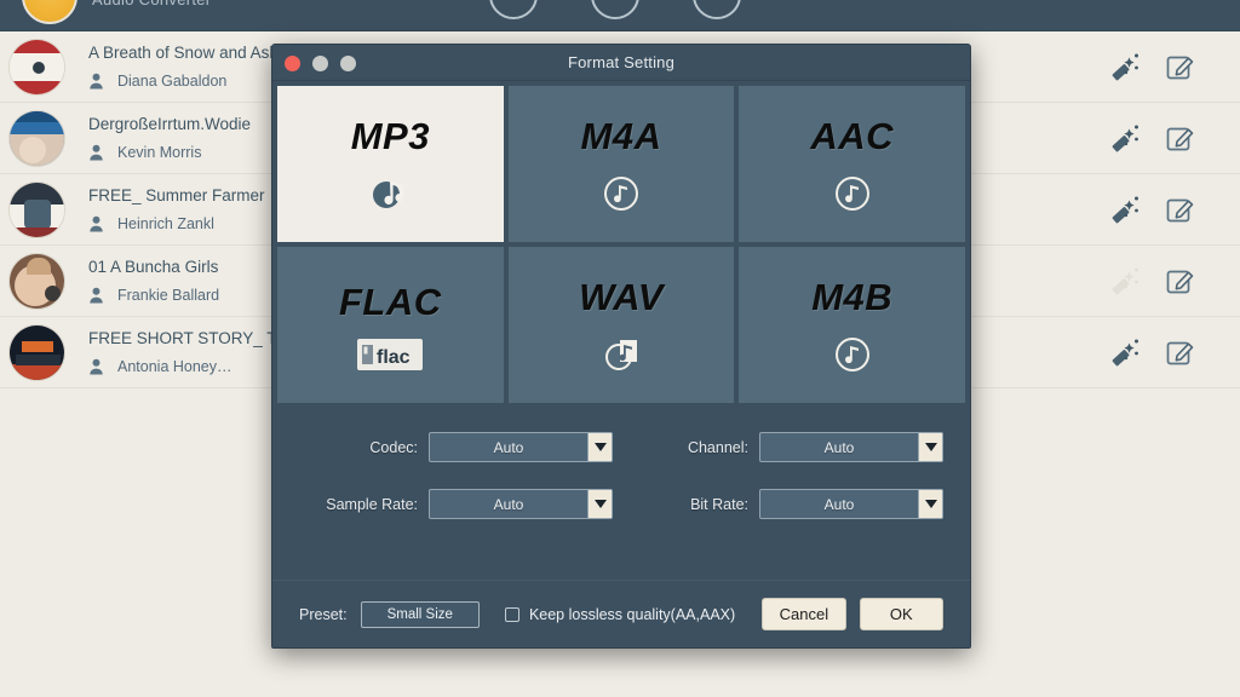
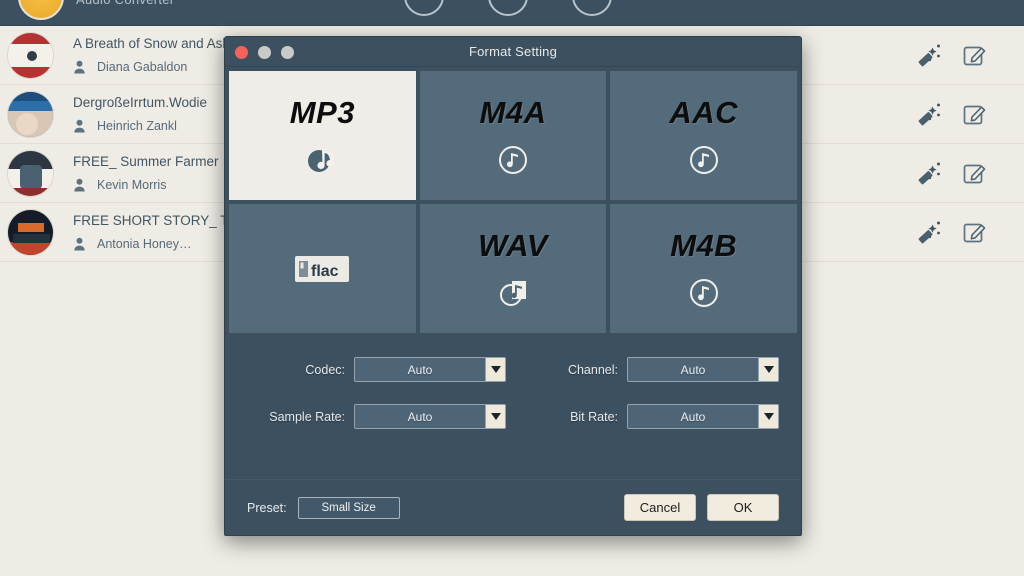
  Diana Gabaldon
  DergroßeIrrtum.Wodie
- Kevin Morris
+ Heinrich Zankl
  FREE_ Summer Farmer
- Heinrich Zankl
+ Kevin Morris
- 01 A Buncha Girls
- Frankie Ballard
  FREE SHORT STORY_
  Antonia Honey…
  Format Setting
  MP3
  M4A
  AAC
- FLAC
  flac
  WAV
  M4B
  Codec:
  Auto
  Channel:
  Auto
  Sample Rate:
  Auto
  Bit Rate:
  Auto
  Preset:
  Small Size
- Keep lossless quality(AA,AAX)
  Cancel
  OK
